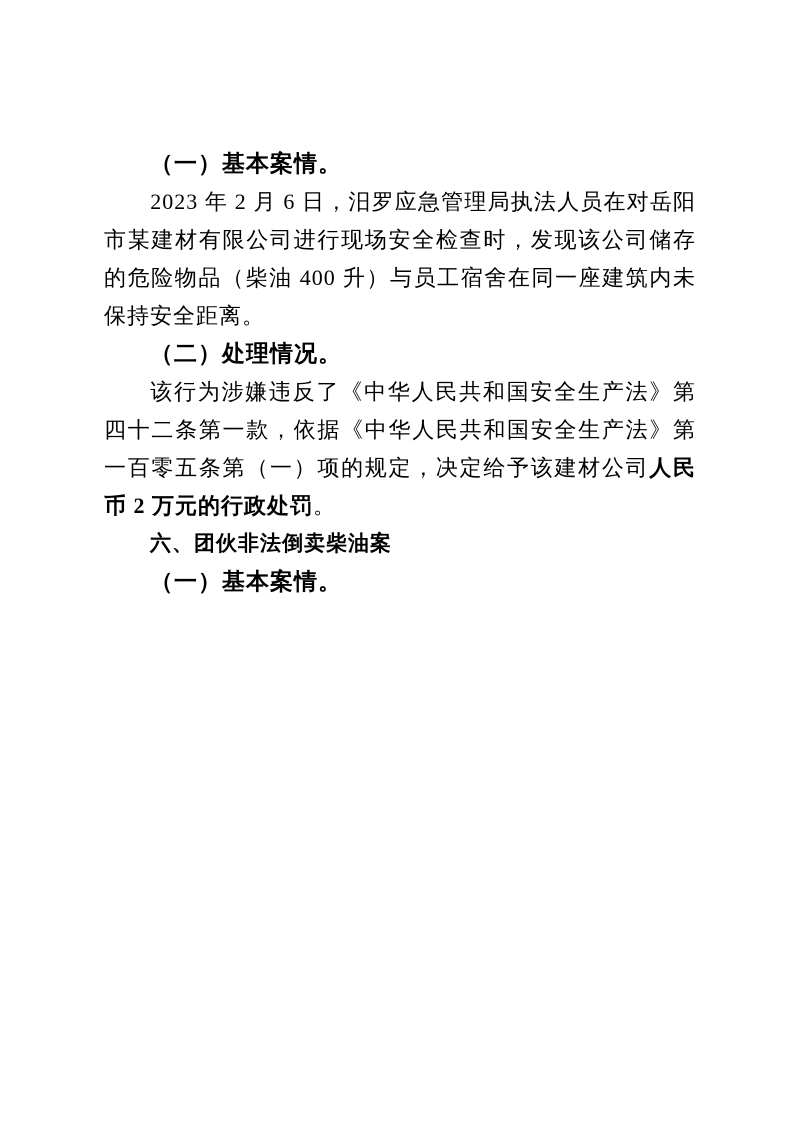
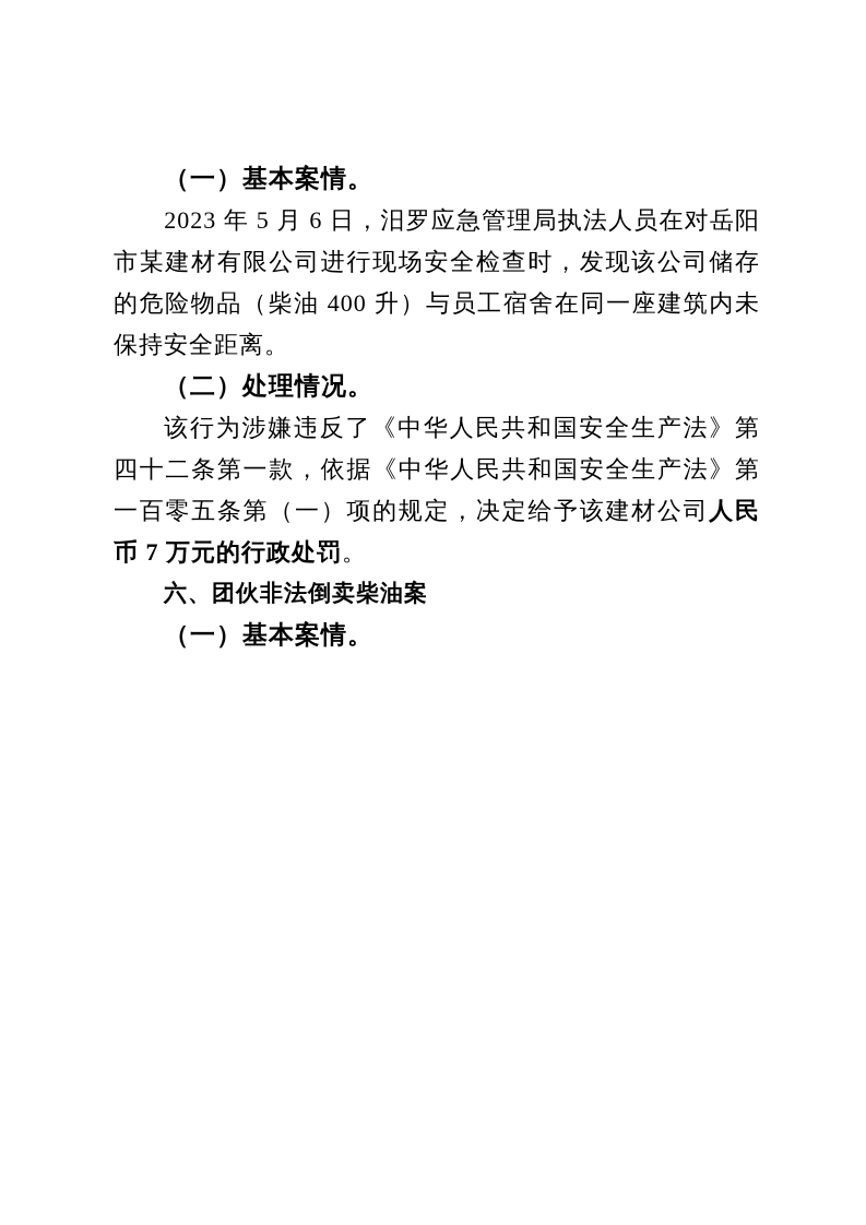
  （一）基本案情。
- 2023 年 2 月 6 日，汨罗应急管理局执法人员在对岳阳市某建材有限公司进行现场安全检查时，发现该公司储存的危险物品（柴油 400 升）与员工宿舍在同一座建筑内未保持安全距离。
+ 2023 年 5 月 6 日，汨罗应急管理局执法人员在对岳阳市某建材有限公司进行现场安全检查时，发现该公司储存的危险物品（柴油 400 升）与员工宿舍在同一座建筑内未保持安全距离。
  （二）处理情况。
- 该行为涉嫌违反了《中华人民共和国安全生产法》第四十二条第一款，依据《中华人民共和国安全生产法》第一百零五条第（一）项的规定，决定给予该建材公司人民币 2 万元的行政处罚。
+ 该行为涉嫌违反了《中华人民共和国安全生产法》第四十二条第一款，依据《中华人民共和国安全生产法》第一百零五条第（一）项的规定，决定给予该建材公司人民币 7 万元的行政处罚。
  六、团伙非法倒卖柴油案
  （一）基本案情。
